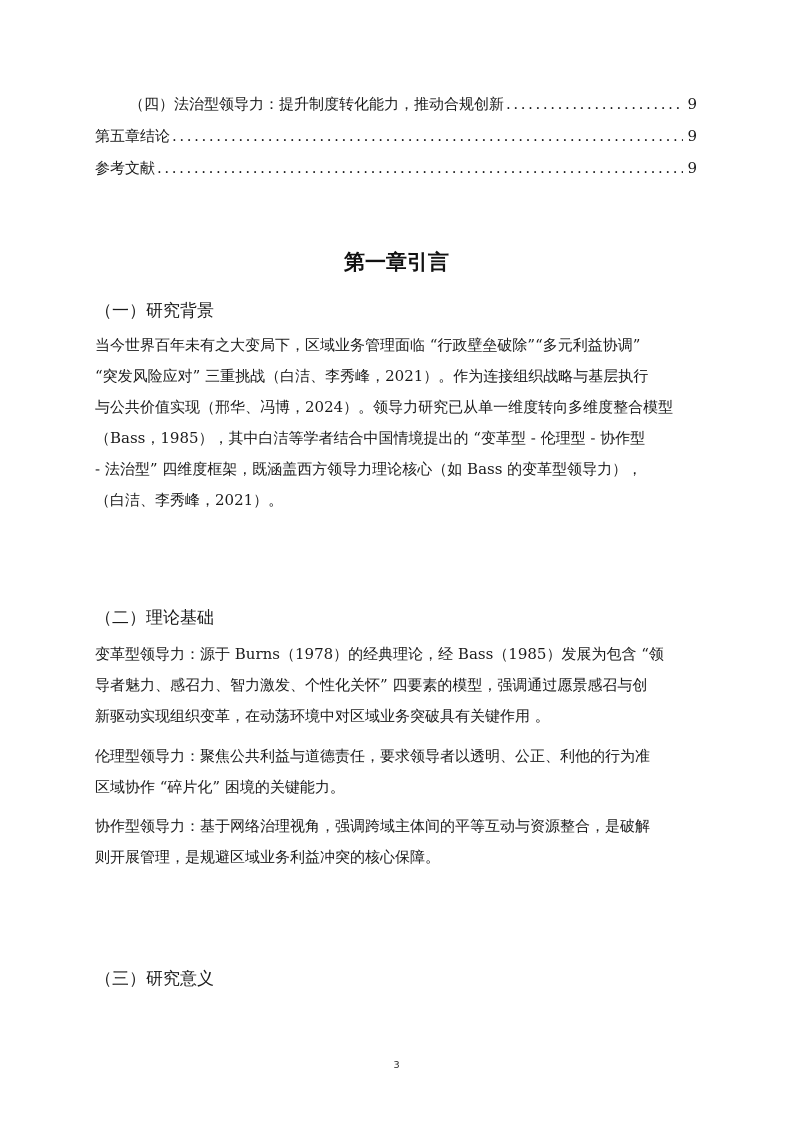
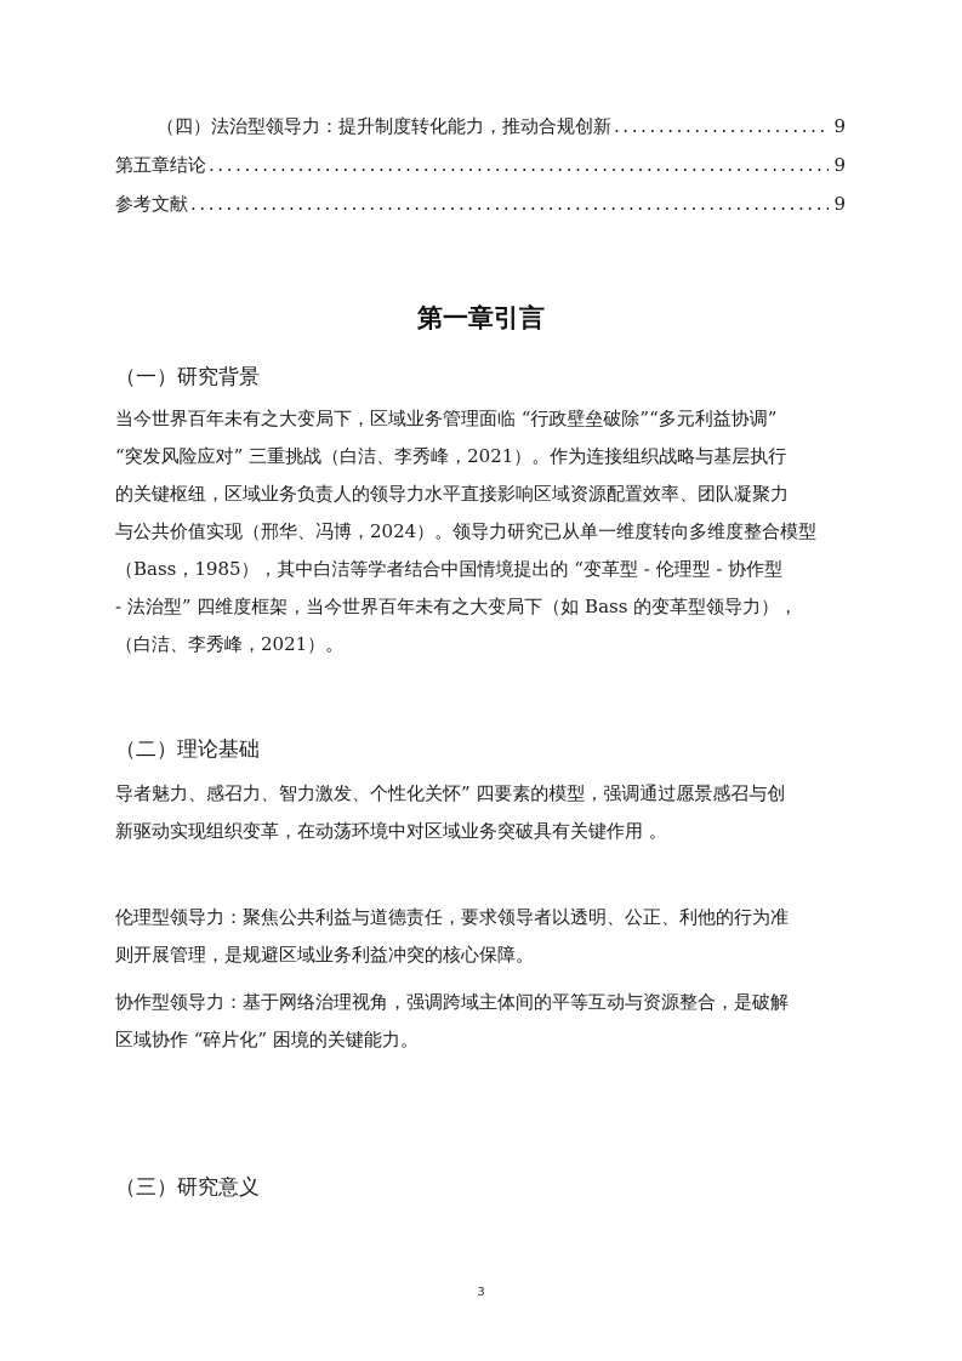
  （四）法治型领导力：提升制度转化能力，推动合规创新
  9
  第五章结论
  .....................................................................
  9
  参考文献
  .......................................................................
  9
  第一章引言
  （一）研究背景
  当今世界百年未有之大变局下，区域业务管理面临 “行政壁垒破除”“多元利益协调”
  “突发风险应对” 三重挑战（白洁、李秀峰，2021）。作为连接组织战略与基层执行
+ 的关键枢纽，区域业务负责人的领导力水平直接影响区域资源配置效率、团队凝聚力
  与公共价值实现（邢华、冯博，2024）。领导力研究已从单一维度转向多维度整合模型
  （Bass，1985），其中白洁等学者结合中国情境提出的 “变革型 - 伦理型 - 协作型
- - 法治型” 四维度框架，既涵盖西方领导力理论核心（如 Bass 的变革型领导力），
+ - 法治型” 四维度框架，当今世界百年未有之大变局下（如 Bass 的变革型领导力），
  （白洁、李秀峰，2021）。
  （二）理论基础
- 变革型领导力：源于 Burns（1978）的经典理论，经 Bass（1985）发展为包含 “领
  导者魅力、感召力、智力激发、个性化关怀” 四要素的模型，强调通过愿景感召与创
  新驱动实现组织变革，在动荡环境中对区域业务突破具有关键作用 。
  伦理型领导力：聚焦公共利益与道德责任，要求领导者以透明、公正、利他的行为准
- 区域协作 “碎片化” 困境的关键能力。
+ 则开展管理，是规避区域业务利益冲突的核心保障。
  协作型领导力：基于网络治理视角，强调跨域主体间的平等互动与资源整合，是破解
- 则开展管理，是规避区域业务利益冲突的核心保障。
+ 区域协作 “碎片化” 困境的关键能力。
  （三）研究意义
  3
